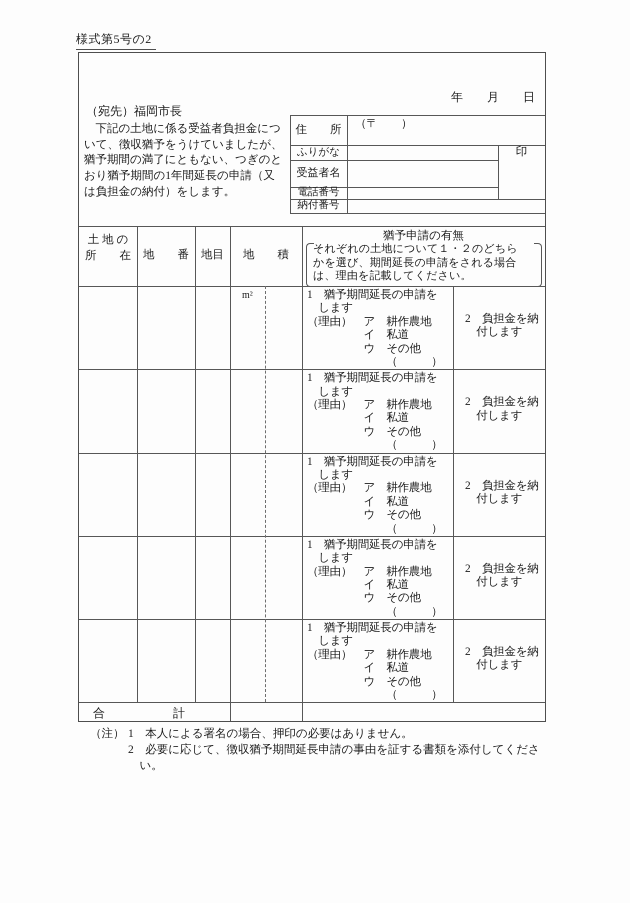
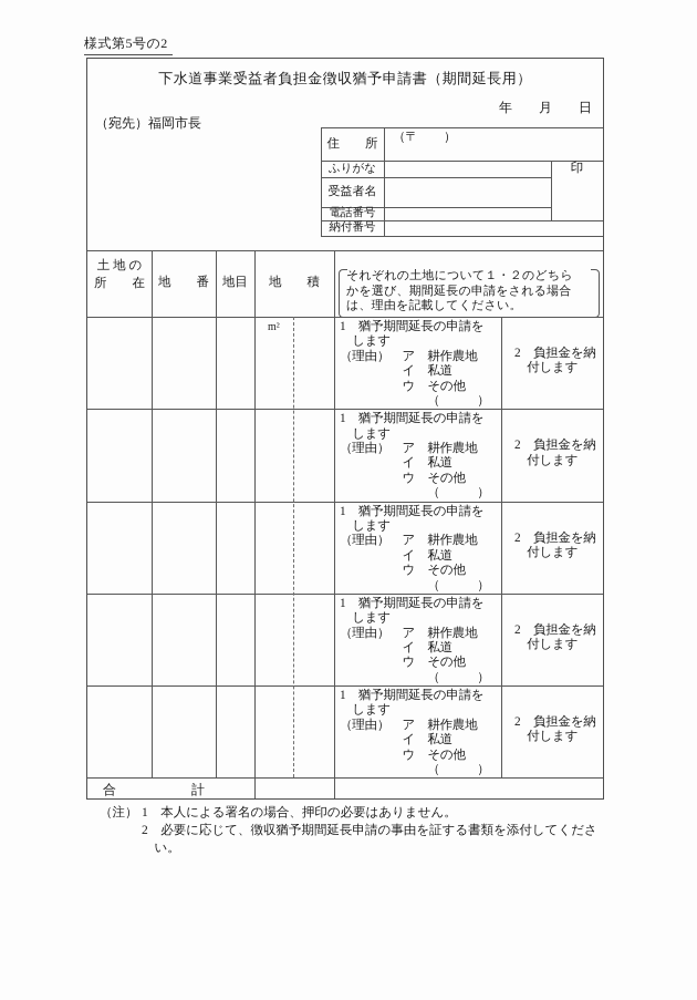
  様式第5号の2
+ 下水道事業受益者負担金徴収猶予申請書（期間延長用）
  年 月 日
  （宛先）福岡市長
- 下記の土地に係る受益者負担金につ
- いて、徴収猶予をうけていましたが、
- 猶予期間の満了にともない、つぎのと
- おり猶予期間の1年間延長の申請（又
- は負担金の納付）をします。
  住 所
  （〒 ）
  ふりがな
  印
  受益者名
  電話番号
  納付番号
  土 地 の
  所 在
  地 番
  地目
  地 積
- 猶予申請の有無
  それぞれの土地について１・２のどちら
  かを選び、期間延長の申請をされる場合
  は、理由を記載してください。
  m²
  1 猶予期間延長の申請を
  します
  （理由） ア 耕作農地
  イ 私道
  ウ その他
  （ ）
  2 負担金を納
  付します
  1 猶予期間延長の申請を
  します
  （理由） ア 耕作農地
  イ 私道
  ウ その他
  （ ）
  2 負担金を納
  付します
  1 猶予期間延長の申請を
  します
  （理由） ア 耕作農地
  イ 私道
  ウ その他
  （ ）
  2 負担金を納
  付します
  1 猶予期間延長の申請を
  します
  （理由） ア 耕作農地
  イ 私道
  ウ その他
  （ ）
  2 負担金を納
  付します
  1 猶予期間延長の申請を
  します
  （理由） ア 耕作農地
  イ 私道
  ウ その他
  （ ）
  2 負担金を納
  付します
  合
  計
  （注）
  1 本人による署名の場合、押印の必要はありません。
  2 必要に応じて、徴収猶予期間延長申請の事由を証する書類を添付してくださ
  い。
